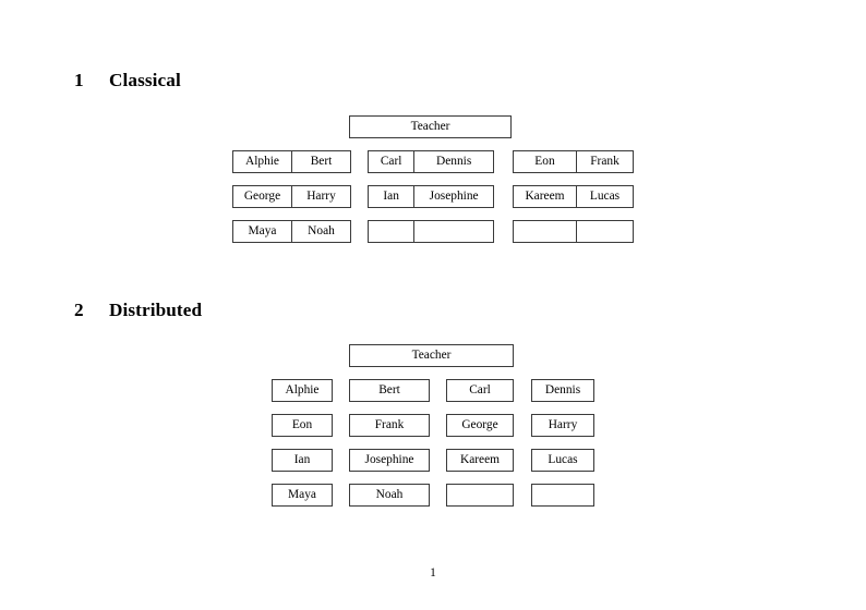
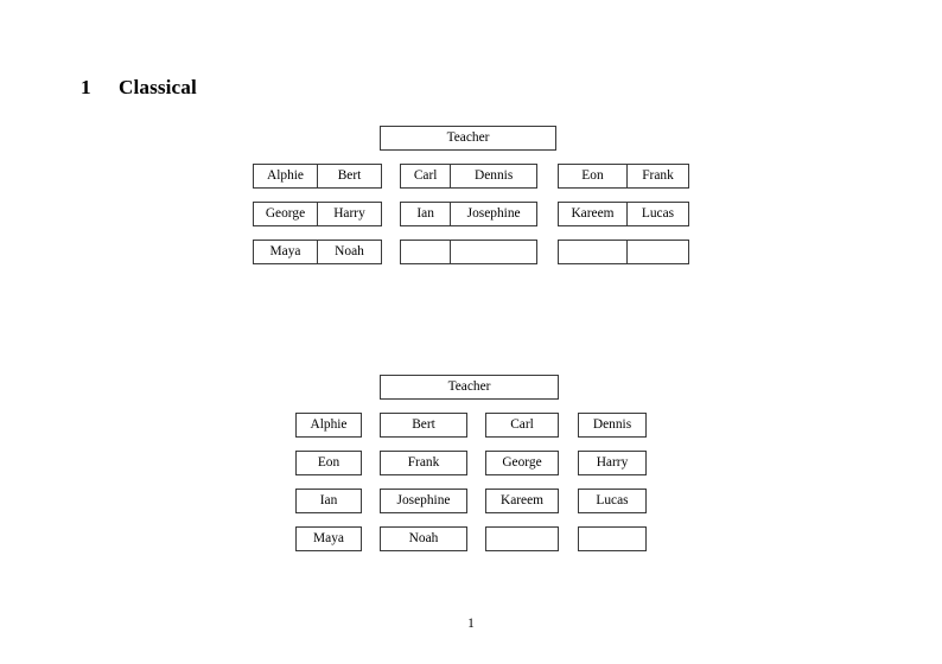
  1
  Classical
  Teacher
  Alphie
  Bert
  George
  Harry
  Maya
  Noah
  Carl
  Dennis
  Ian
  Josephine
  Eon
  Frank
  Kareem
  Lucas
- 2
- Distributed
  Teacher
  Alphie
  Bert
  Carl
  Dennis
  Eon
  Frank
  George
  Harry
  Ian
  Josephine
  Kareem
  Lucas
  Maya
  Noah
  1
